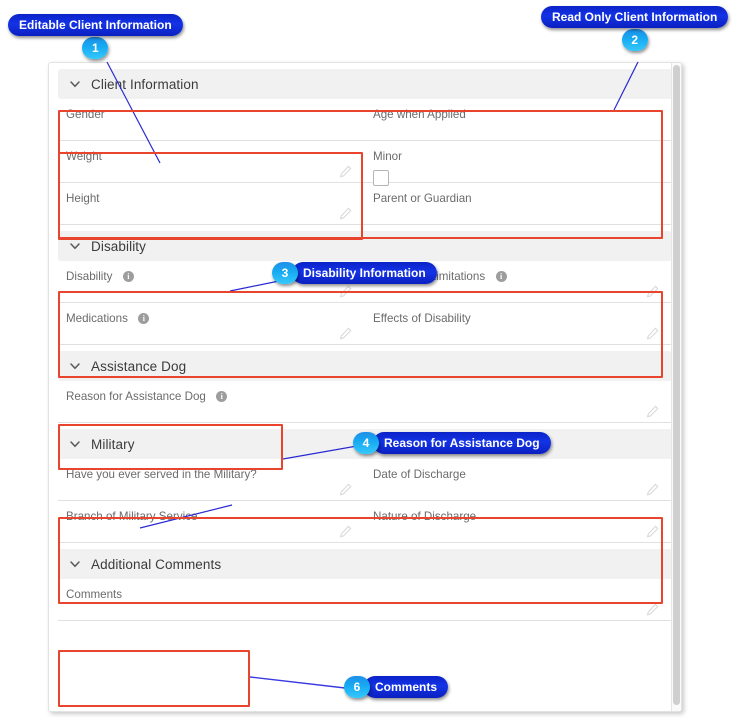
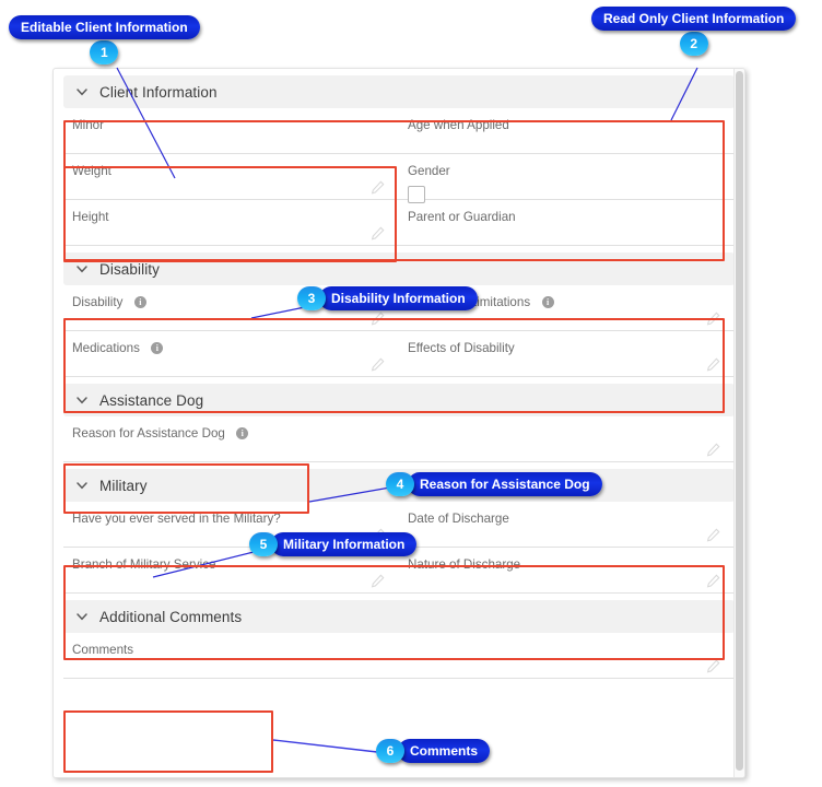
  Cliet Information
- Gender
+ Minor
  Age when Applied
  Weight
- Minor
+ Gender
  Height
  Parent or Guardian
  Disability
  Disability i
  Medications i
  Effects of Disability
  Assistance Dog
  Reason for Assistance Dog i
  Military
  Have you ever served in the Military?
  Date of Discharge
  Branch of Military Servce
  Nature of Discharge
  Additional Comments
  Comments
  Editable Client Information
  1
  Read Only Client Information
  2
  3
  Disability Information
  4
  Reason for Assistance Dog
+ 5
+ Military Information
  6
  Comments
